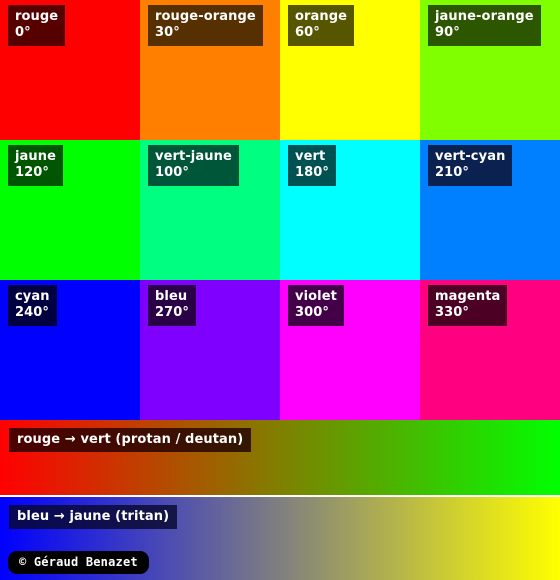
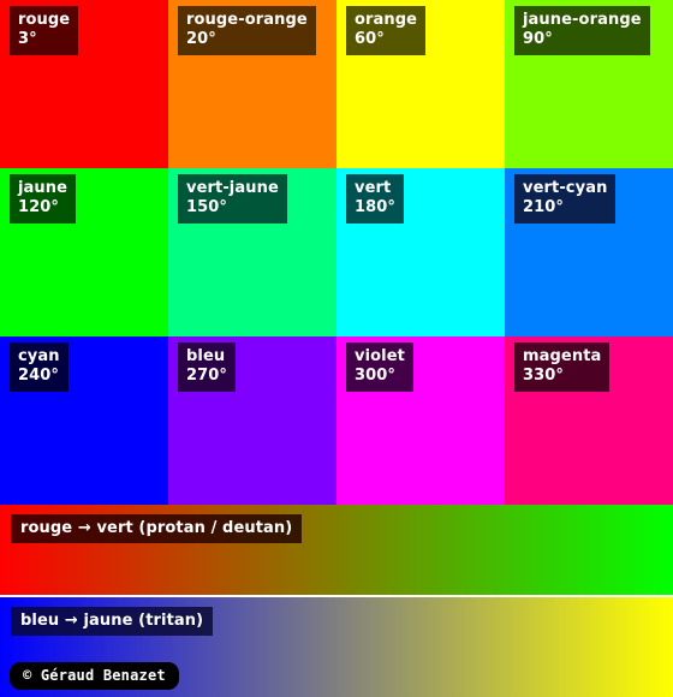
  rouge
- 0°
+ 3°
  rouge-orange
- 30°
+ 20°
  orange
  60°
  jaune-orange
  90°
  jaune
  120°
  vert-jaune
- 100°
+ 150°
  vert
  180°
  vert-cyan
  210°
  cyan
  240°
  bleu
  270°
  violet
  300°
  magenta
  330°
  rouge → vert (protan / deutan)
  bleu → jaune (tritan)
  © Géraud Benazet
